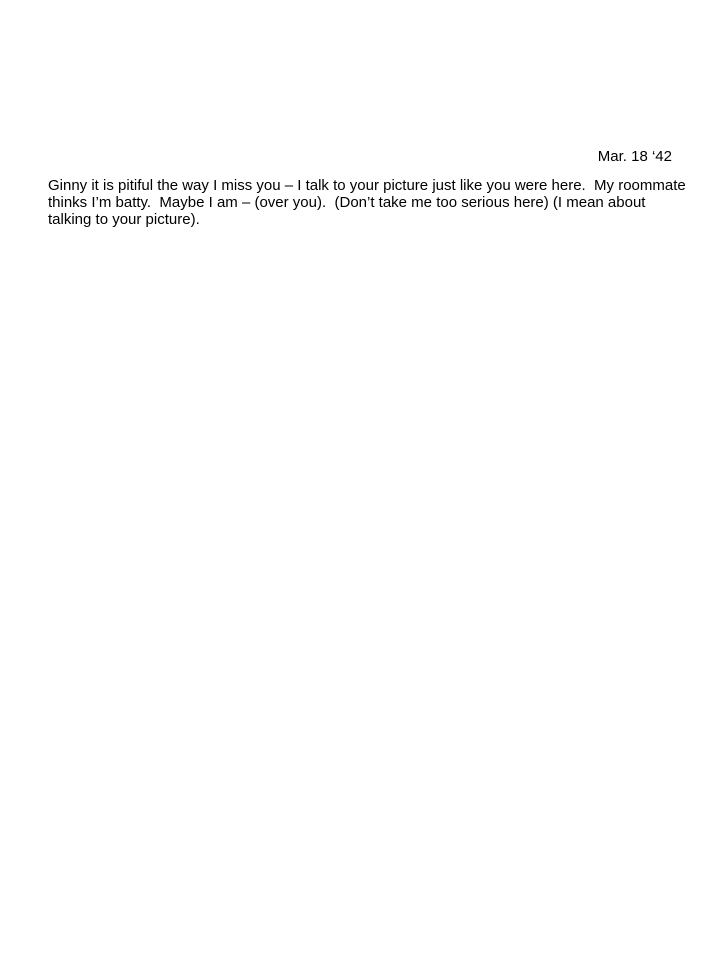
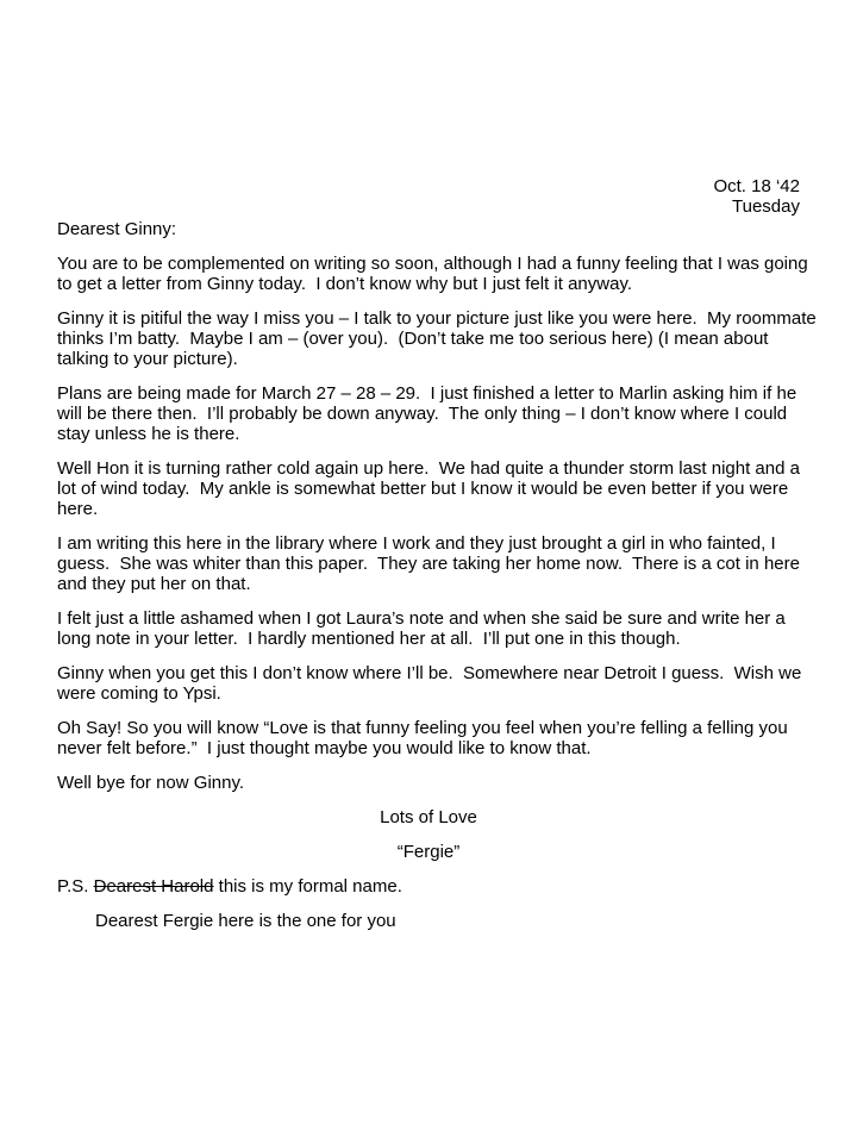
- Mar. 18 ‘42
+ Oct. 18 ‘42
+ Tuesday
+ Dearest Ginny:
+ You are to be complemented on writing so soon, although I had a funny feeling that I was going
+ to get a letter from Ginny today. I don’t know why but I just felt it anyway.
  Ginny it is pitiful the way I miss you – I talk to your picture just like you were here. My roommate
  thinks I’m batty. Maybe I am – (over you). (Don’t take me too serious here) (I mean about
  talking to your picture).
+ Plans are being made for March 27 – 28 – 29. I just finished a letter to Marlin asking him if he
+ will be there then. I’ll probably be down anyway. The only thing – I don’t know where I could
+ stay unless he is there.
+ Well Hon it is turning rather cold again up here. We had quite a thunder storm last night and a
+ lot of wind today. My ankle is somewhat better but I know it would be even better if you were
+ here.
+ I am writing this here in the library where I work and they just brought a girl in who fainted, I
+ guess. She was whiter than this paper. They are taking her home now. There is a cot in here
+ and they put her on that.
+ I felt just a little ashamed when I got Laura’s note and when she said be sure and write her a
+ long note in your letter. I hardly mentioned her at all. I’ll put one in this though.
+ Ginny when you get this I don’t know where I’ll be. Somewhere near Detroit I guess. Wish we
+ were coming to Ypsi.
+ Oh Say! So you will know “Love is that funny feeling you feel when you’re felling a felling you
+ never felt before.” I just thought maybe you would like to know that.
+ Well bye for now Ginny.
+ Lots of Love
+ “Fergie”
+ P.S. Dearest Harold this is my formal name.
+ Dearest Fergie here is the one for you
